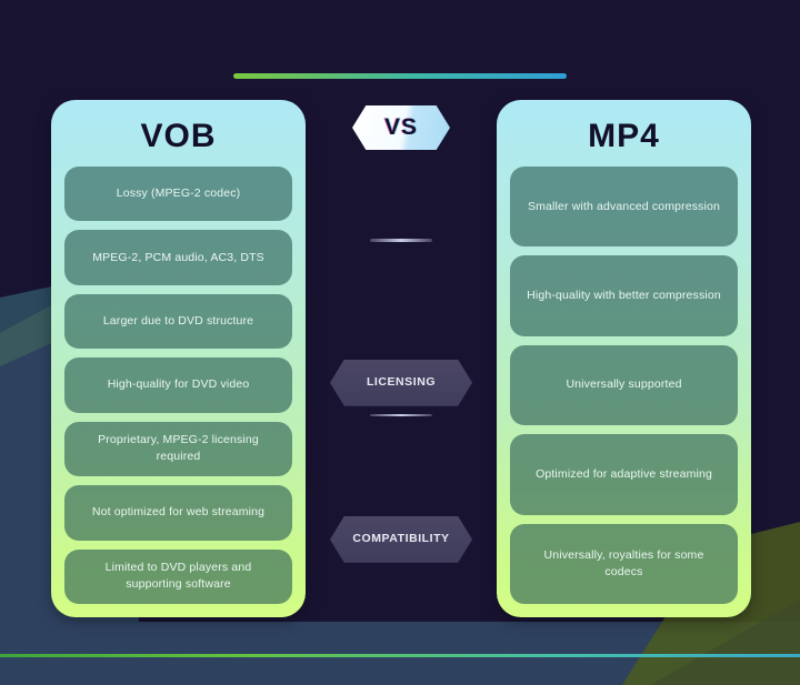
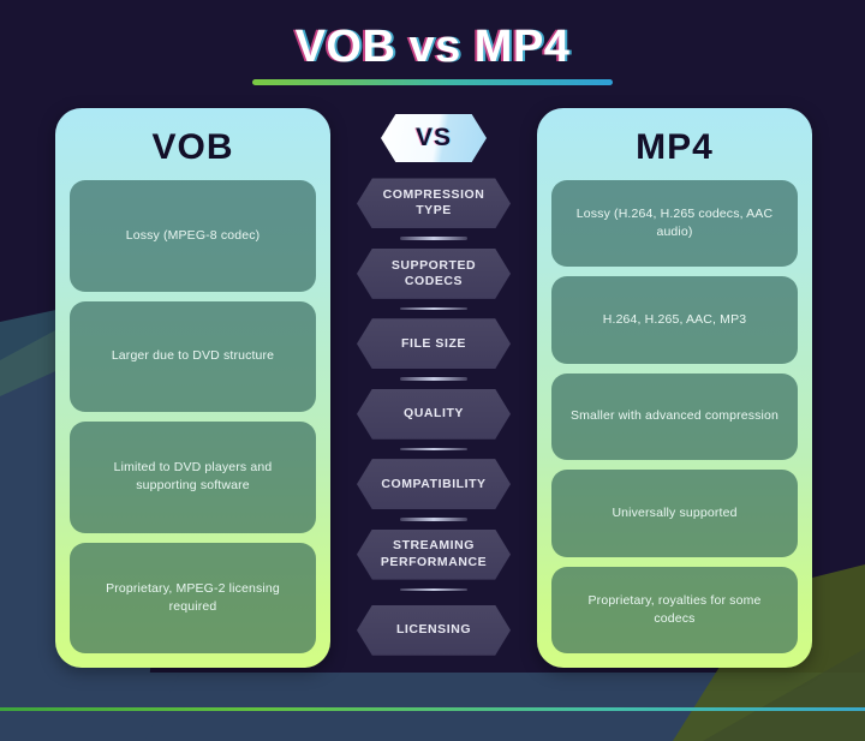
+ VOB vs MP4
  VOB
- Lossy (MPEG-2 codec)
+ Lossy (MPEG-8 codec)
- MPEG-2, PCM audio, AC3, DTS
  Larger due to DVD structure
- High-quality for DVD video
- Proprietary, MPEG-2 licensing required
+ Limited to DVD players and supporting software
- Not optimized for web streaming
- Limited to DVD players and supporting software
+ Proprietary, MPEG-2 licensing required
  VS
+ COMPRESSION TYPE
+ SUPPORTED CODECS
+ FILE SIZE
+ QUALITY
- LICENSING
+ COMPATIBILITY
+ STREAMING PERFORMANCE
- COMPATIBILITY
+ LICENSING
  MP4
+ Lossy (H.264, H.265 codecs, AAC audio)
+ H.264, H.265, AAC, MP3
  Smaller with advanced compression
- High-quality with better compression
  Universally supported
- Optimized for adaptive streaming
- Universally, royalties for some codecs
+ Proprietary, royalties for some codecs
